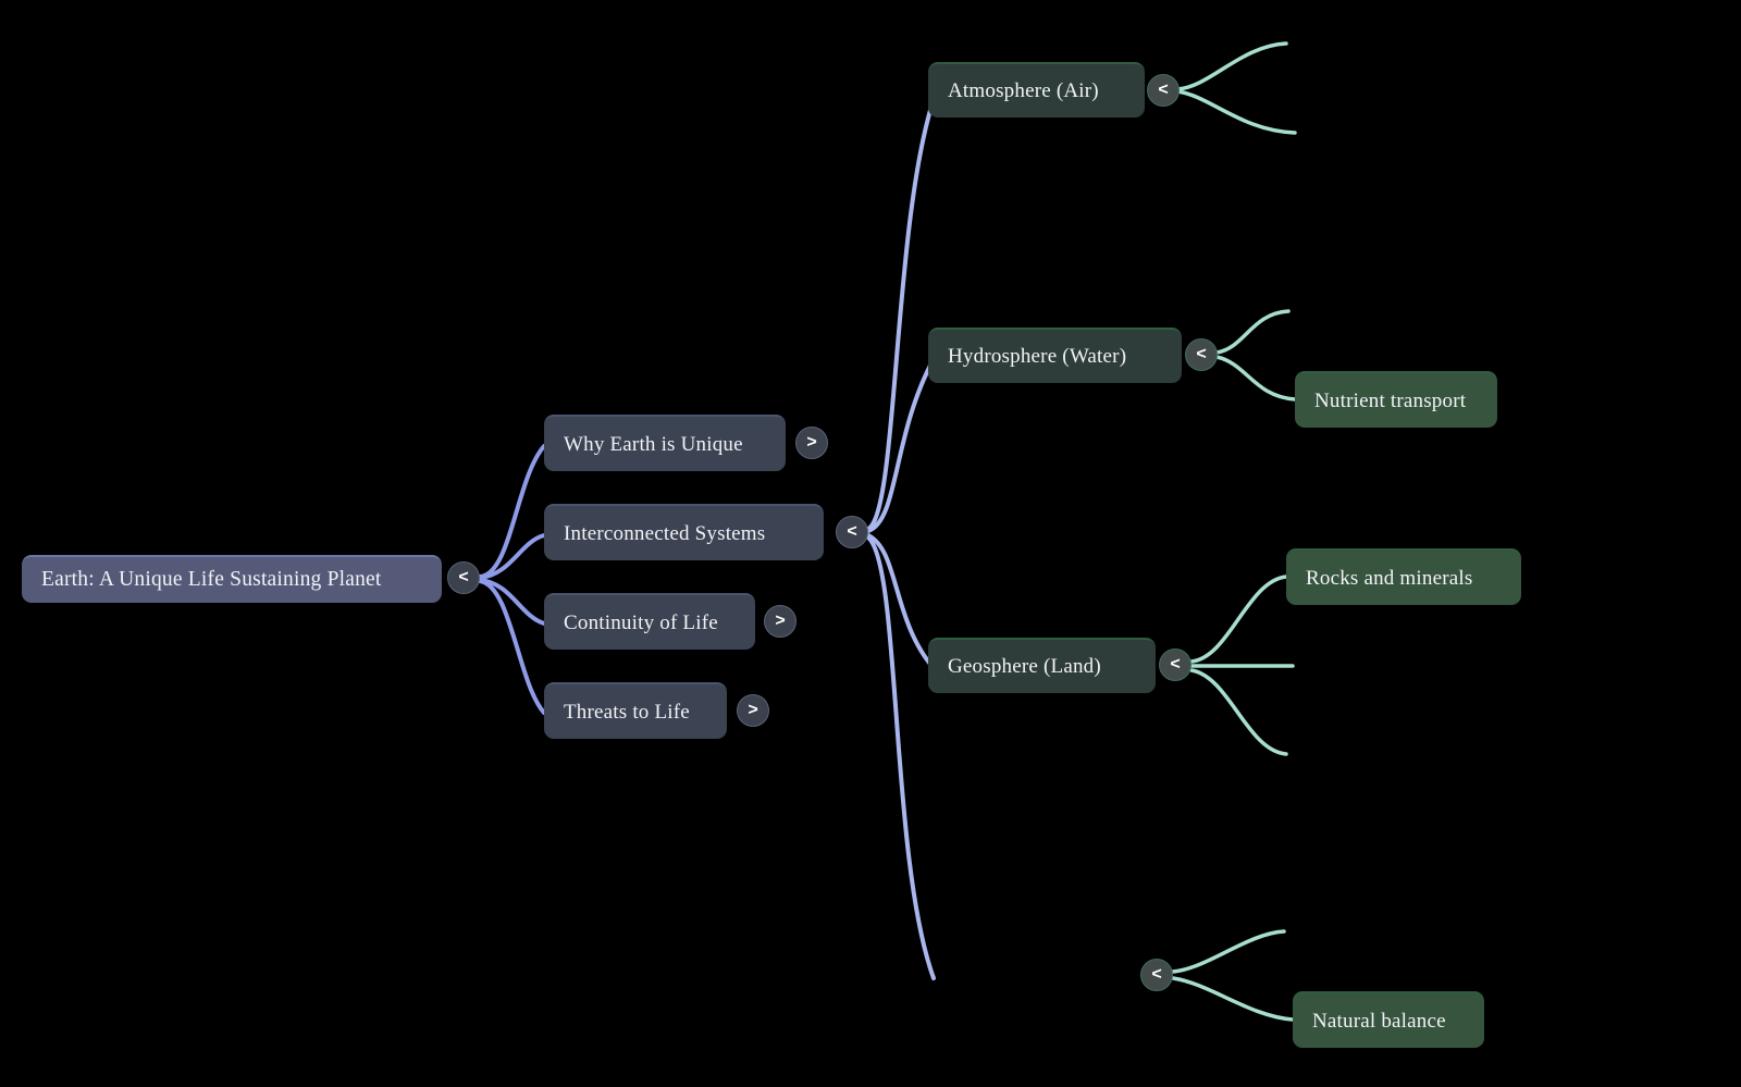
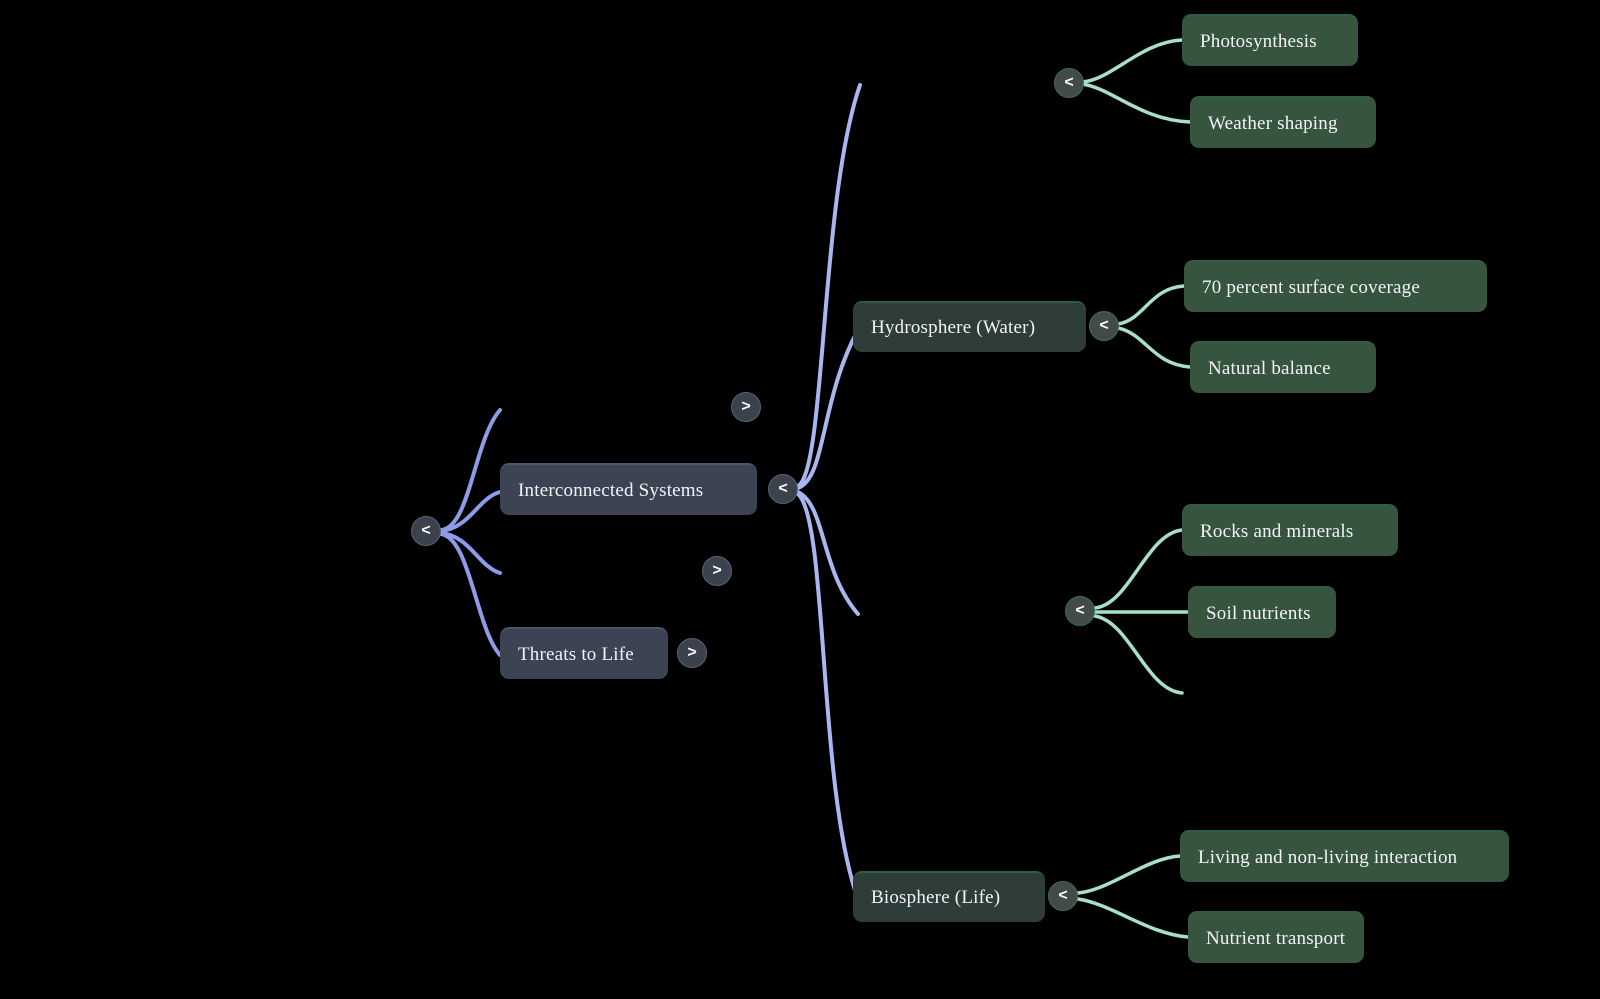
- Earth: A Unique Life Sustaining Planet
  <
- Why Earth is Unique
  >
  Interconnected Systems
  <
- Continuity of Life
  >
  Threats to Life
  >
- Atmosphere (Air)
  <
  Hydrosphere (Water)
  <
- Geosphere (Land)
  <
+ Biosphere (Life)
  <
+ Photosynthesis
+ Weather shaping
+ 70 percent surface coverage
- Nutrient transport
+ Natural balance
  Rocks and minerals
+ Soil nutrients
+ Living and non-living interaction
- Natural balance
+ Nutrient transport
